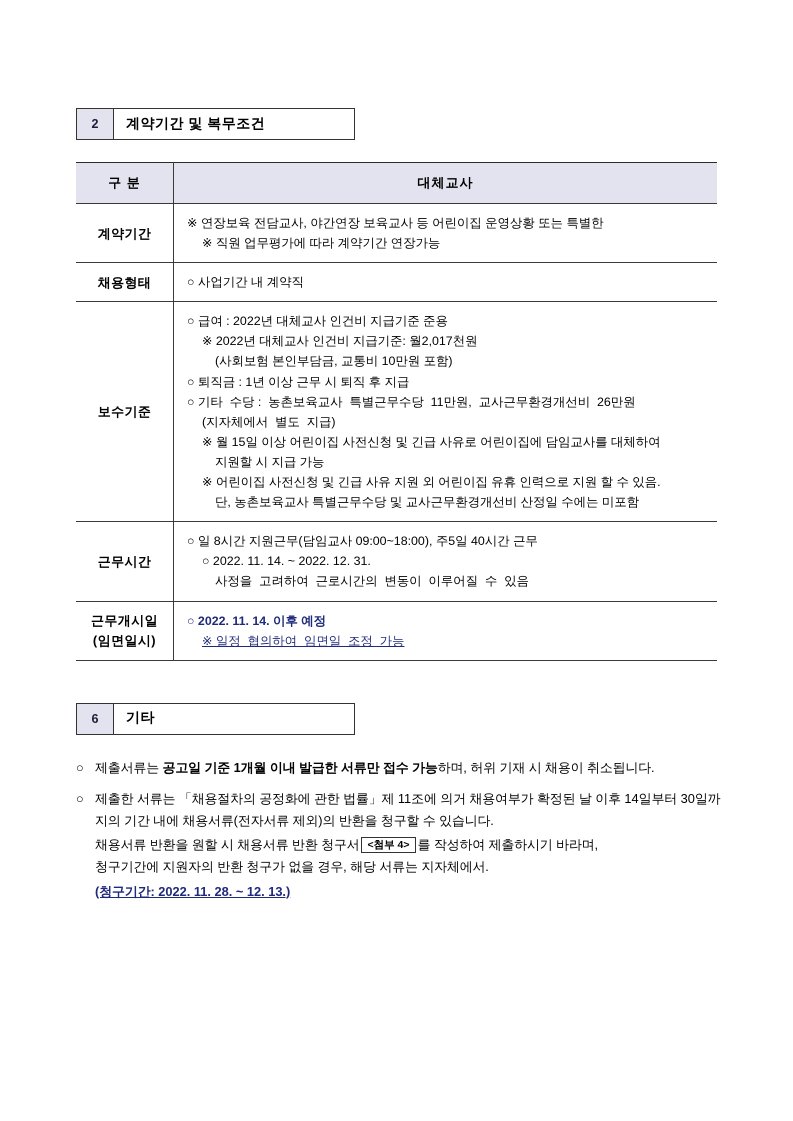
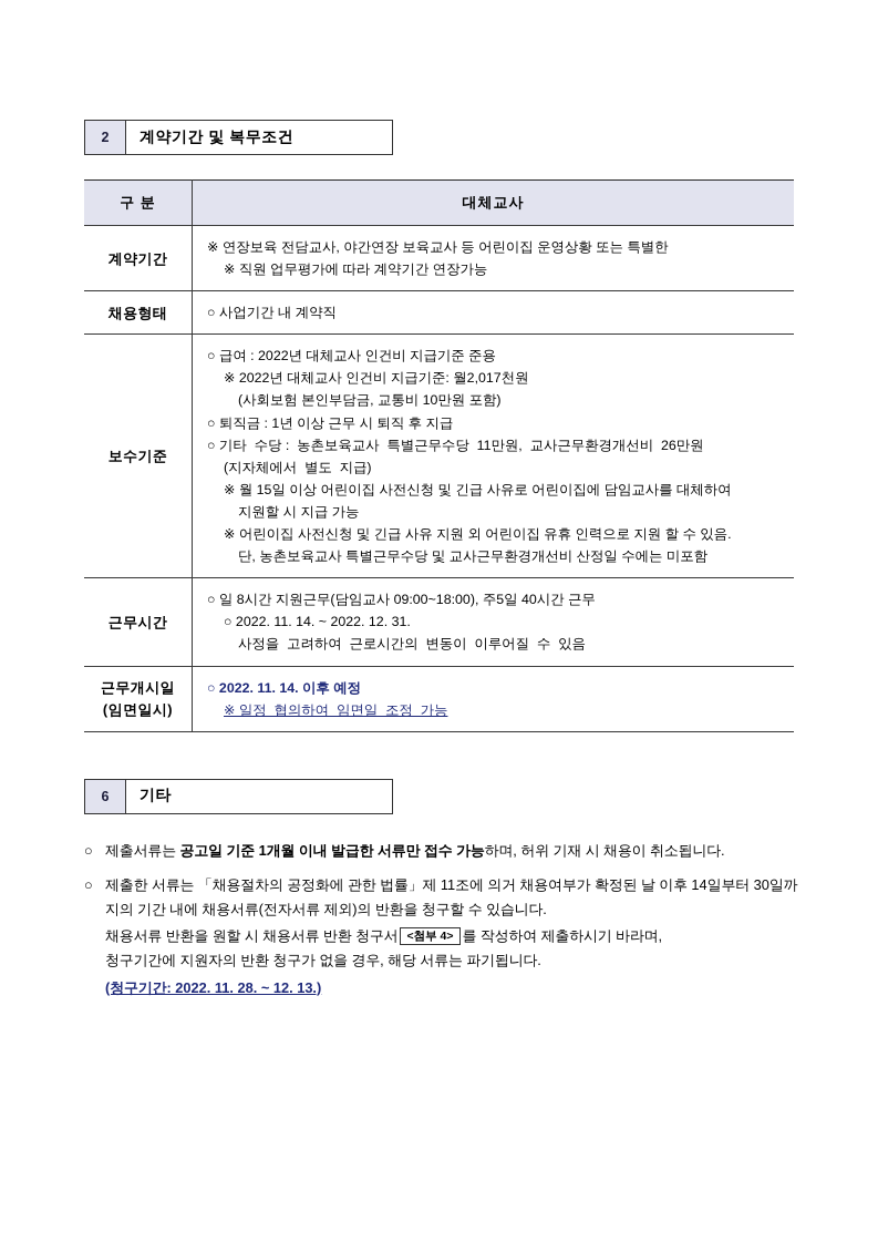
  2
  계약기간 및 복무조건
  구 분	대체교사
  계약기간	※ 연장보육 전담교사, 야간연장 보육교사 등 어린이집 운영상황 또는 특별한 ※ 직원 업무평가에 따라 계약기간 연장가능
  채용형태	○ 사업기간 내 계약직
  보수기준	○ 급여 : 2022년 대체교사 인건비 지급기준 준용 ※ 2022년 대체교사 인건비 지급기준: 월2,017천원 (사회보험 본인부담금, 교통비 10만원 포함) ○ 퇴직금 : 1년 이상 근무 시 퇴직 후 지급 ○ 기타 수당 : 농촌보육교사 특별근무수당 11만원, 교사근무환경개선비 26만원 (지자체에서 별도 지급) ※ 월 15일 이상 어린이집 사전신청 및 긴급 사유로 어린이집에 담임교사를 대체하여 지원할 시 지급 가능 ※ 어린이집 사전신청 및 긴급 사유 지원 외 어린이집 유휴 인력으로 지원 할 수 있음. 단, 농촌보육교사 특별근무수당 및 교사근무환경개선비 산정일 수에는 미포함
  근무시간	○ 일 8시간 지원근무(담임교사 09:00~18:00), 주5일 40시간 근무 ○ 2022. 11. 14. ~ 2022. 12. 31. 사정을 고려하여 근로시간의 변동이 이루어질 수 있음
  근무개시일 (임면일시)	○ 2022. 11. 14. 이후 예정 ※ 일정 협의하여 임면일 조정 가능
  6
  기타
  ○
  제출서류는 공고일 기준 1개월 이내 발급한 서류만 접수 가능하며, 허위 기재 시 채용이 취소됩니다.
  ○
  제출한 서류는 「채용절차의 공정화에 관한 법률」제 11조에 의거 채용여부가 확정된 날 이후 14일부터 30일까지의 기간 내에 채용서류(전자서류 제외)의 반환을 청구할 수 있습니다.
  채용서류 반환을 원할 시 채용서류 반환 청구서 <첨부 4> 를 작성하여 제출하시기 바라며,
- 청구기간에 지원자의 반환 청구가 없을 경우, 해당 서류는 지자체에서.
+ 청구기간에 지원자의 반환 청구가 없을 경우, 해당 서류는 파기됩니다.
  (청구기간: 2022. 11. 28. ~ 12. 13.)
